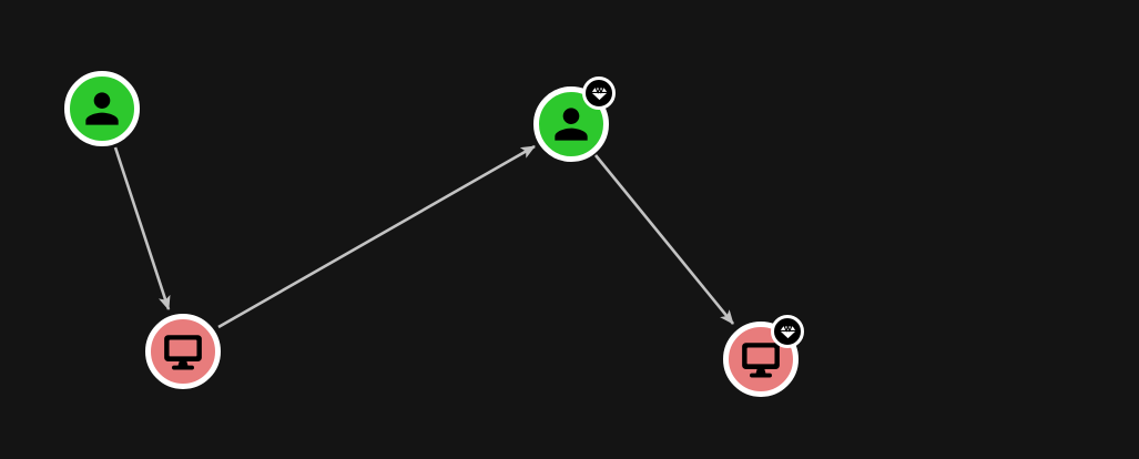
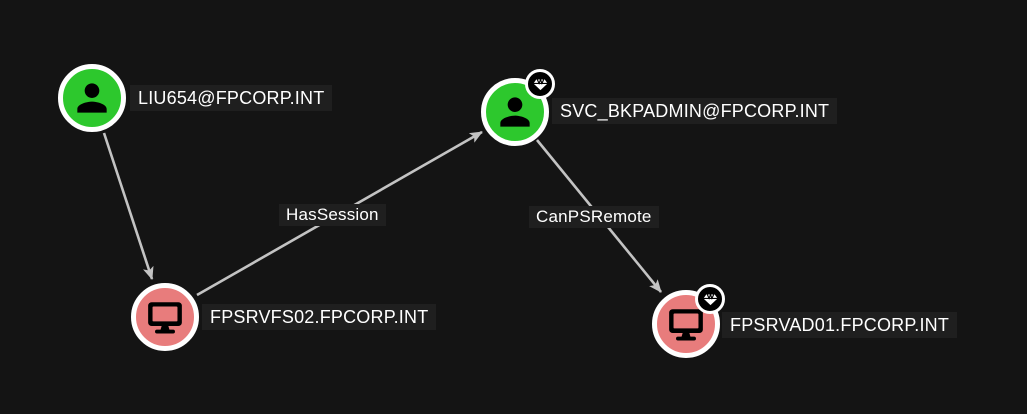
+ LIU654@FPCORP.INT
+ FPSRVFS02.FPCORP.INT
+ SVC_BKPADMIN@FPCORP.INT
+ FPSRVAD01.FPCORP.INT
+ HasSession
+ CanPSRemote
